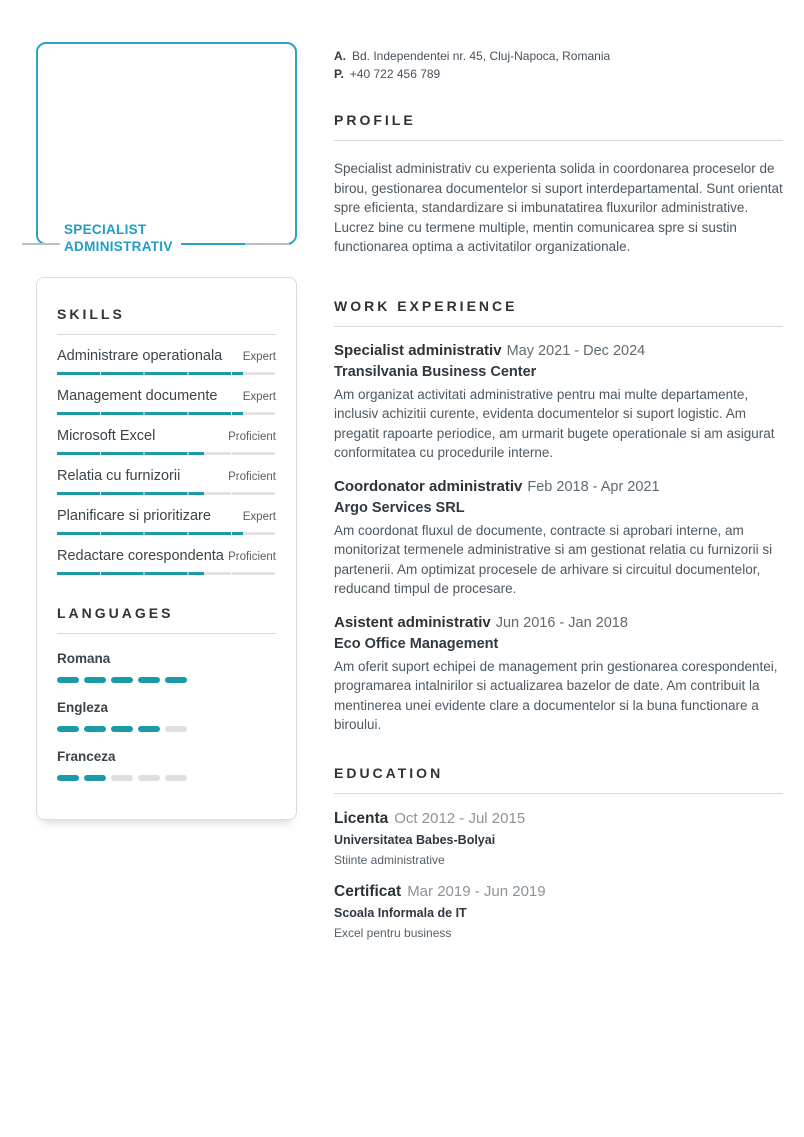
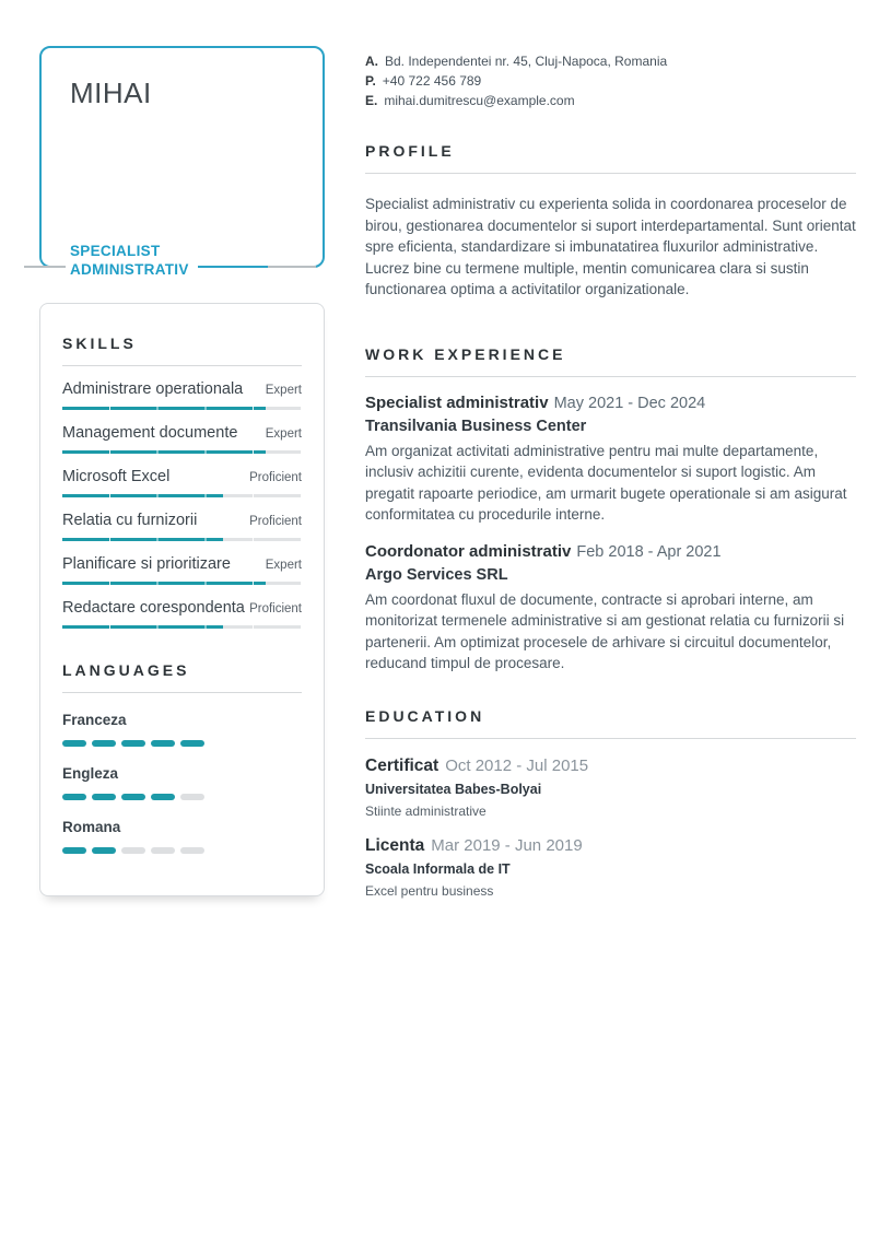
+ MIHAI
  SPECIALIST
  ADMINISTRATIV
  SKILLS
  Administrare operationala
  Expert
  Management documente
  Expert
  Microsoft Excel
  Proficient
  Relatia cu furnizorii
  Proficient
  Planificare si prioritizare
  Expert
  Redactare corespondenta
  Proficient
  LANGUAGES
- Romana
+ Franceza
  Engleza
- Franceza
+ Romana
  A. Bd. Independentei nr. 45, Cluj-Napoca, Romania
  P. +40 722 456 789
+ E. mihai.dumitrescu@example.com
  PROFILE
- Specialist administrativ cu experienta solida in coordonarea proceselor de birou, gestionarea documentelor si suport interdepartamental. Sunt orientat spre eficienta, standardizare si imbunatatirea fluxurilor administrative. Lucrez bine cu termene multiple, mentin comunicarea spre si sustin functionarea optima a activitatilor organizationale.
+ Specialist administrativ cu experienta solida in coordonarea proceselor de birou, gestionarea documentelor si suport interdepartamental. Sunt orientat spre eficienta, standardizare si imbunatatirea fluxurilor administrative. Lucrez bine cu termene multiple, mentin comunicarea clara si sustin functionarea optima a activitatilor organizationale.
  WORK EXPERIENCE
  Specialist administrativ May 2021 - Dec 2024
  Transilvania Business Center
  Am organizat activitati administrative pentru mai multe departamente, inclusiv achizitii curente, evidenta documentelor si suport logistic. Am pregatit rapoarte periodice, am urmarit bugete operationale si am asigurat conformitatea cu procedurile interne.
  Coordonator administrativ Feb 2018 - Apr 2021
  Argo Services SRL
  Am coordonat fluxul de documente, contracte si aprobari interne, am monitorizat termenele administrative si am gestionat relatia cu furnizorii si partenerii. Am optimizat procesele de arhivare si circuitul documentelor, reducand timpul de procesare.
- Asistent administrativ Jun 2016 - Jan 2018
- Eco Office Management
- Am oferit suport echipei de management prin gestionarea corespondentei, programarea intalnirilor si actualizarea bazelor de date. Am contribuit la mentinerea unei evidente clare a documentelor si la buna functionare a biroului.
  EDUCATION
- Licenta Oct 2012 - Jul 2015
+ Certificat Oct 2012 - Jul 2015
  Universitatea Babes-Bolyai
  Stiinte administrative
- Certificat Mar 2019 - Jun 2019
+ Licenta Mar 2019 - Jun 2019
  Scoala Informala de IT
  Excel pentru business
